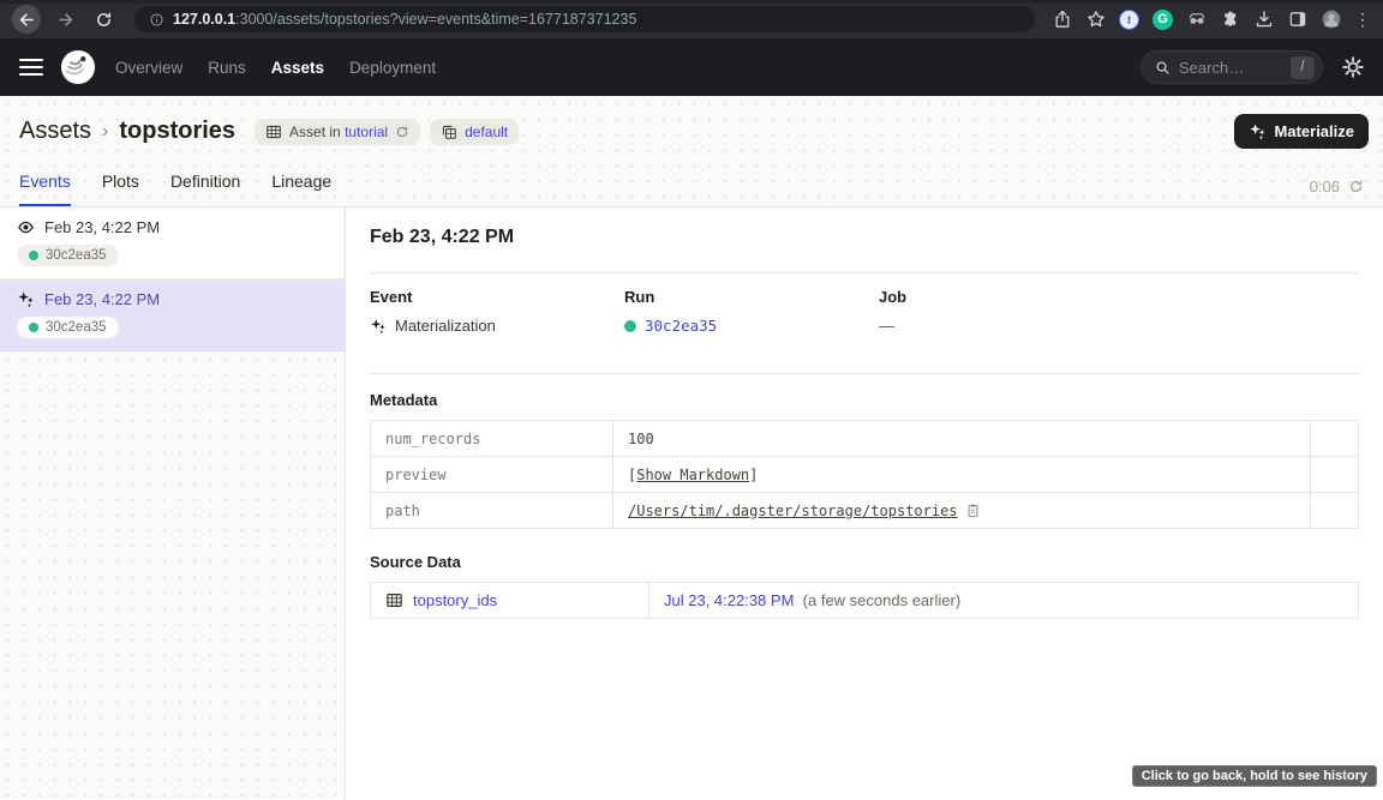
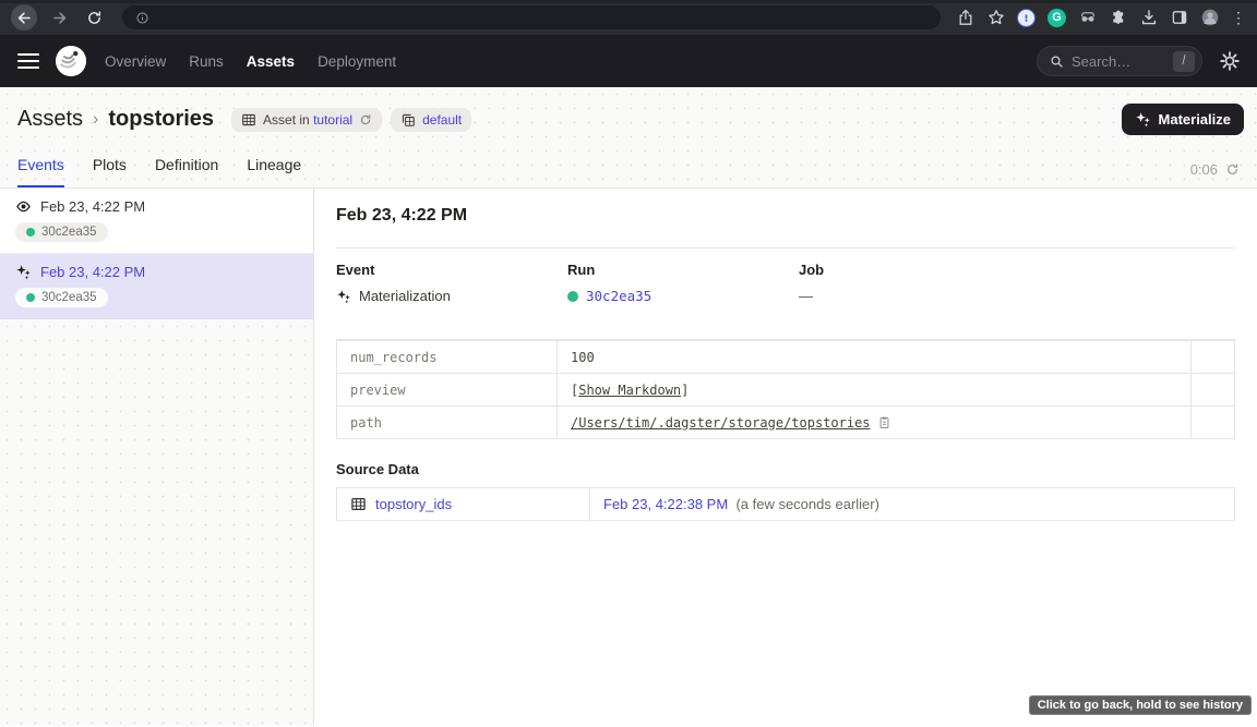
- 127.0.0.1:3000/assets/topstories?view=events&time=1677187371235
  G
  ⋮
  Overview
  Runs
  Assets
  Deployment
  Search…
  /
  Assets
  ›
  topstories
  Asset in tutorial
  default
  Materialize
  Events
  Plots
  Definition
  Lineage
  0:06
  Feb 23, 4:22 PM
  30c2ea35
  Feb 23, 4:22 PM
  30c2ea35
  Feb 23, 4:22 PM
  Event
  Materialization
  Run
  30c2ea35
  Job
  —
- Metadata
  num_records	100
  preview	[Show Markdown]
  path	/Users/tim/.dagster/storage/topstories
  Source Data
- topstory_ids	Jul 23, 4:22:38 PM (a few seconds earlier)
+ topstory_ids	Feb 23, 4:22:38 PM (a few seconds earlier)
  Click to go back, hold to see history
